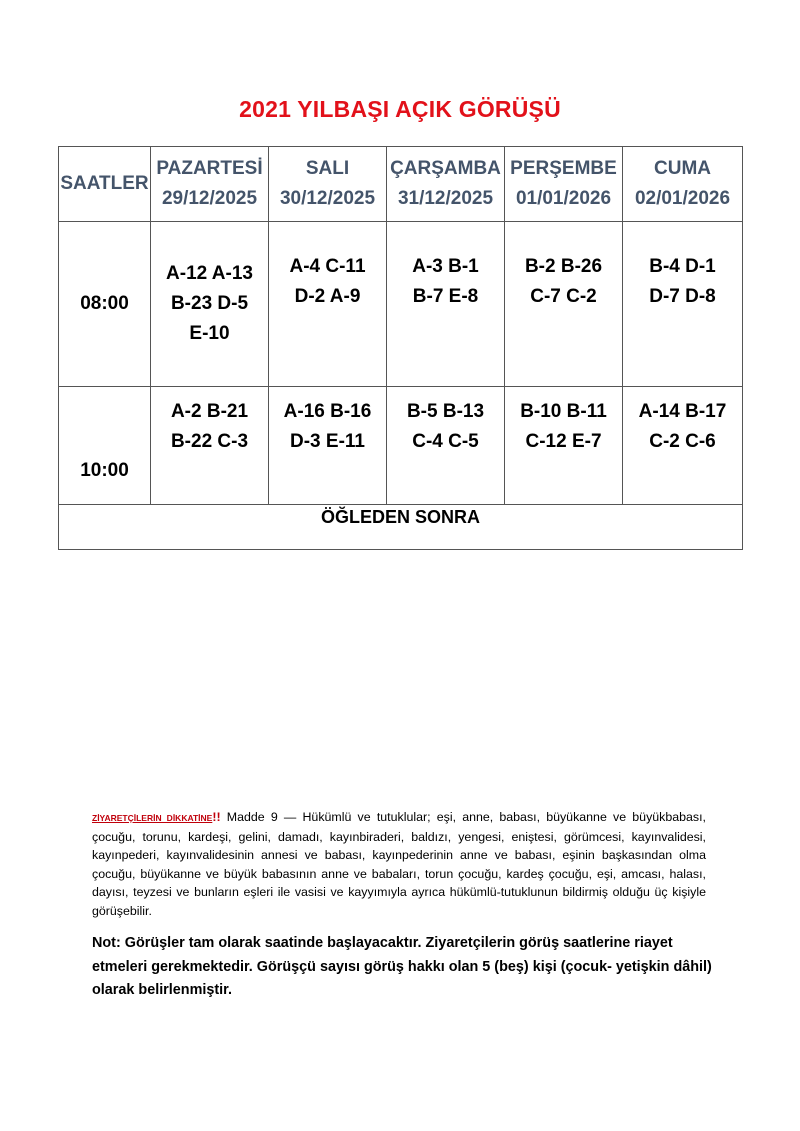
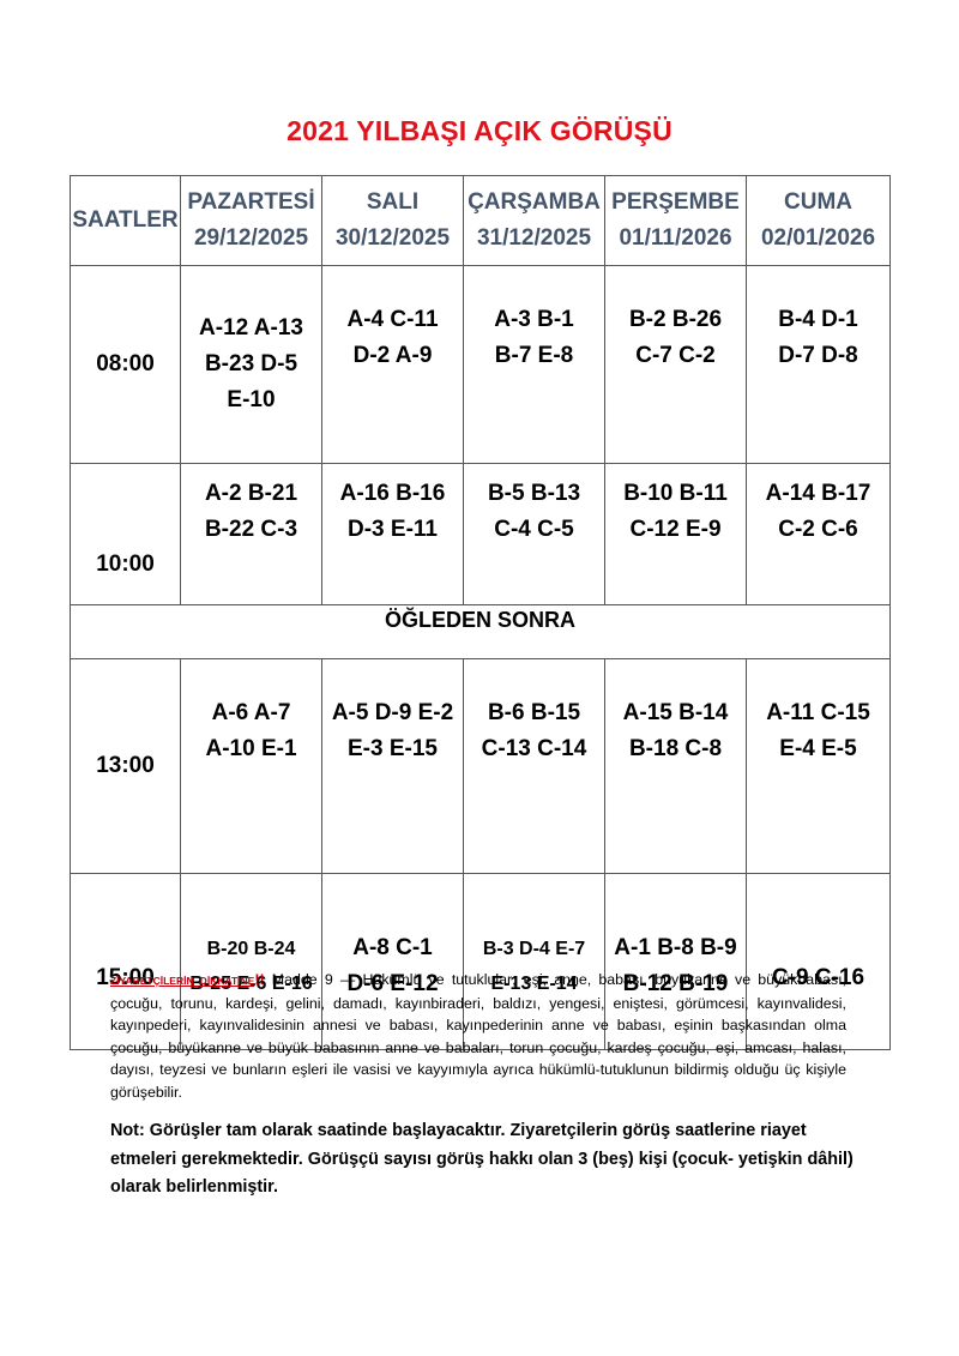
  2021 YILBAŞI AÇIK GÖRÜŞÜ
- SAATLER	PAZARTESİ29/12/2025	SALI30/12/2025	ÇARŞAMBA31/12/2025	PERŞEMBE01/01/2026	CUMA02/01/2026
+ SAATLER	PAZARTESİ29/12/2025	SALI30/12/2025	ÇARŞAMBA31/12/2025	PERŞEMBE01/11/2026	CUMA02/01/2026
  08:00	A-12 A-13B-23 D-5E-10	A-4 C-11D-2 A-9	A-3 B-1B-7 E-8	B-2 B-26C-7 C-2	B-4 D-1D-7 D-8
- 10:00	A-2 B-21B-22 C-3	A-16 B-16D-3 E-11	B-5 B-13C-4 C-5	B-10 B-11C-12 E-7	A-14 B-17C-2 C-6
+ 10:00	A-2 B-21B-22 C-3	A-16 B-16D-3 E-11	B-5 B-13C-4 C-5	B-10 B-11C-12 E-9	A-14 B-17C-2 C-6
  ÖĞLEDEN SONRA
+ 13:00	A-6 A-7A-10 E-1	A-5 D-9 E-2E-3 E-15	B-6 B-15C-13 C-14	A-15 B-14B-18 C-8	A-11 C-15E-4 E-5
+ 15:00	B-20 B-24B-25 E-6 E-16	A-8 C-1D-6 E-12	B-3 D-4 E-7E-13 E-14	A-1 B-8 B-9B-12 B-19	C-9 C-16
  ZİYARETÇİLERİN DİKKATİNE!! Madde 9 — Hükümlü ve tutuklular; eşi, anne, babası, büyükanne ve büyükbabası, çocuğu, torunu, kardeşi, gelini, damadı, kayınbiraderi, baldızı, yengesi, eniştesi, görümcesi, kayınvalidesi, kayınpederi, kayınvalidesinin annesi ve babası, kayınpederinin anne ve babası, eşinin başkasından olma çocuğu, büyükanne ve büyük babasının anne ve babaları, torun çocuğu, kardeş çocuğu, eşi, amcası, halası, dayısı, teyzesi ve bunların eşleri ile vasisi ve kayyımıyla ayrıca hükümlü-tutuklunun bildirmiş olduğu üç kişiyle görüşebilir.
- Not: Görüşler tam olarak saatinde başlayacaktır. Ziyaretçilerin görüş saatlerine riayet etmeleri gerekmektedir. Görüşçü sayısı görüş hakkı olan 5 (beş) kişi (çocuk- yetişkin dâhil) olarak belirlenmiştir.
+ Not: Görüşler tam olarak saatinde başlayacaktır. Ziyaretçilerin görüş saatlerine riayet etmeleri gerekmektedir. Görüşçü sayısı görüş hakkı olan 3 (beş) kişi (çocuk- yetişkin dâhil) olarak belirlenmiştir.
